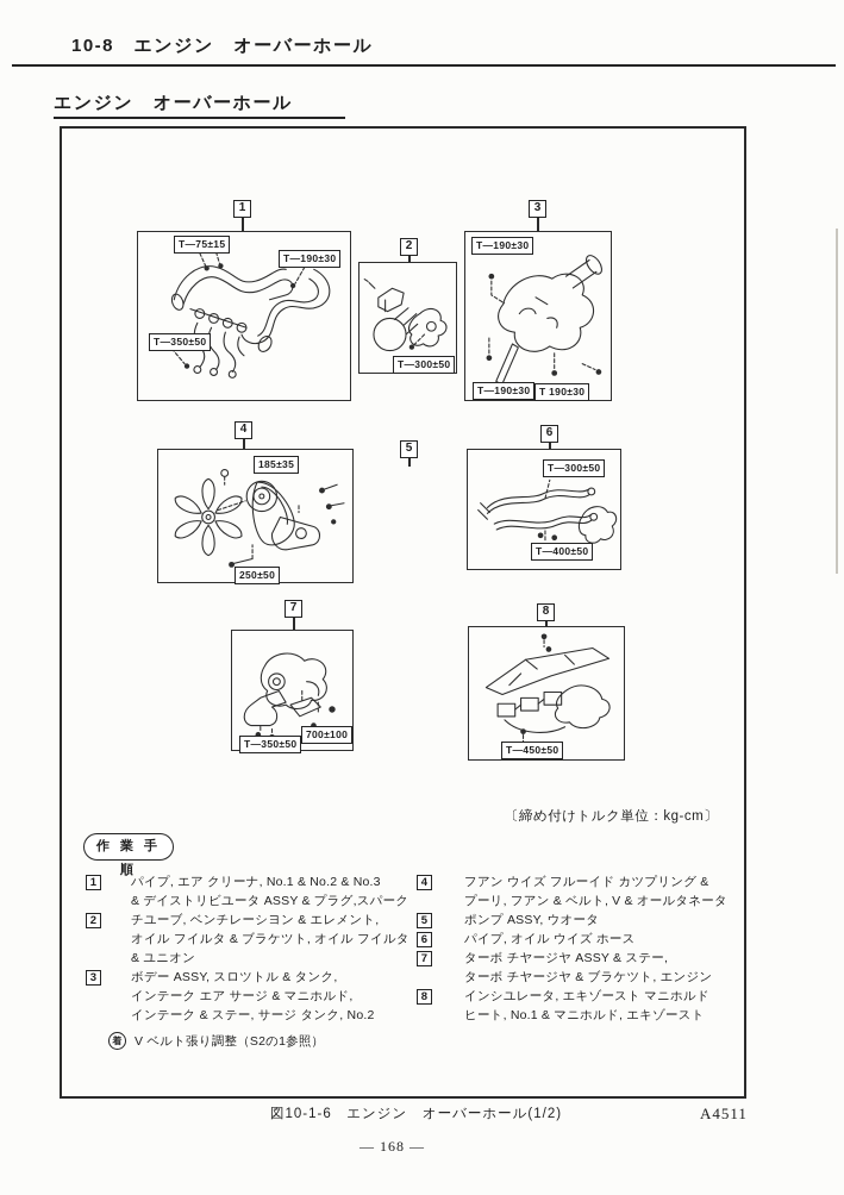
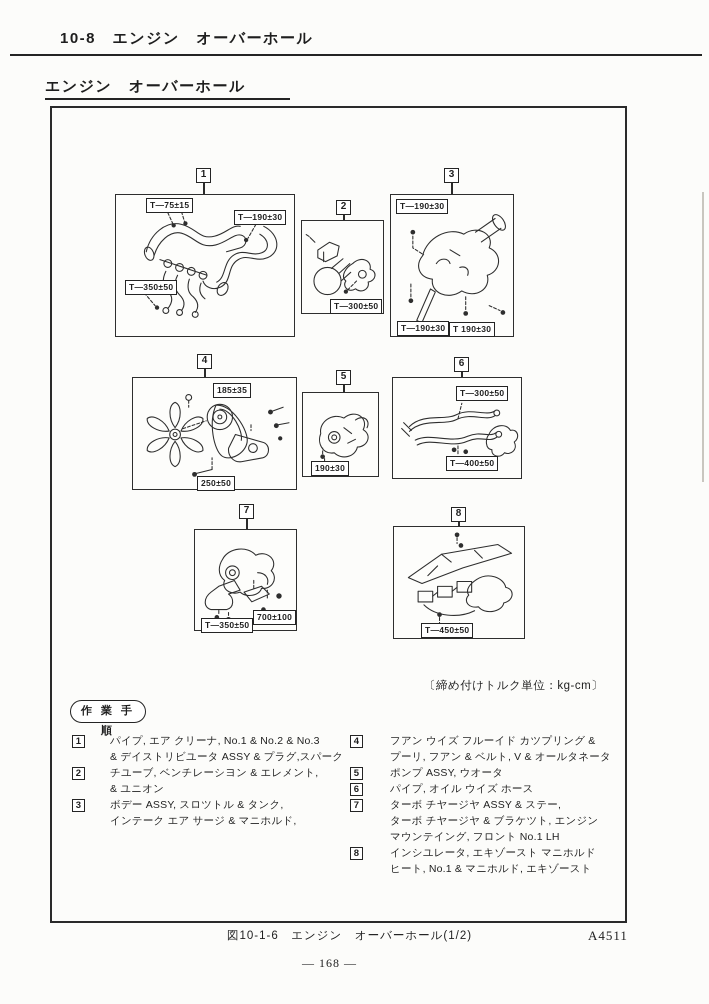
  10-8 エンジン オーバーホール
  エンジン オーバーホール
  1
  T—75±15
  T—190±30
  T—350±50
  2
  T—300±50
  3
  T—190±30
  T—190±30
  T 190±30
  4
  185±35
  250±50
  5
+ 190±30
  6
  T—300±50
  T—400±50
  7
  700±100
  T—350±50
  8
  T—450±50
  〔締め付けトルク単位：kg-cm〕
  作 業 手 順
  1
  パイプ, エア クリーナ, No.1 & No.2 & No.3
  & デイストリビユータ ASSY & プラグ,スパーク
  2
  チユーブ, ベンチレーシヨン & エレメント,
- オイル フイルタ & ブラケツト, オイル フイルタ
  & ユニオン
  3
  ボデー ASSY, スロツトル & タンク,
  インテーク エア サージ & マニホルド,
- インテーク & ステー, サージ タンク, No.2
- 着
- V ベルト張り調整（S2の1参照）
  4
  フアン ウイズ フルーイド カツプリング &
  プーリ, フアン & ベルト, V & オールタネータ
  5
  ポンプ ASSY, ウオータ
  6
  パイプ, オイル ウイズ ホース
  7
  ターボ チヤージヤ ASSY & ステー,
  ターボ チヤージヤ & ブラケツト, エンジン
+ マウンテイング, フロント No.1 LH
  8
  インシユレータ, エキゾースト マニホルド
  ヒート, No.1 & マニホルド, エキゾースト
  図10-1-6 エンジン オーバーホール(1/2)
  A4511
  — 168 —
